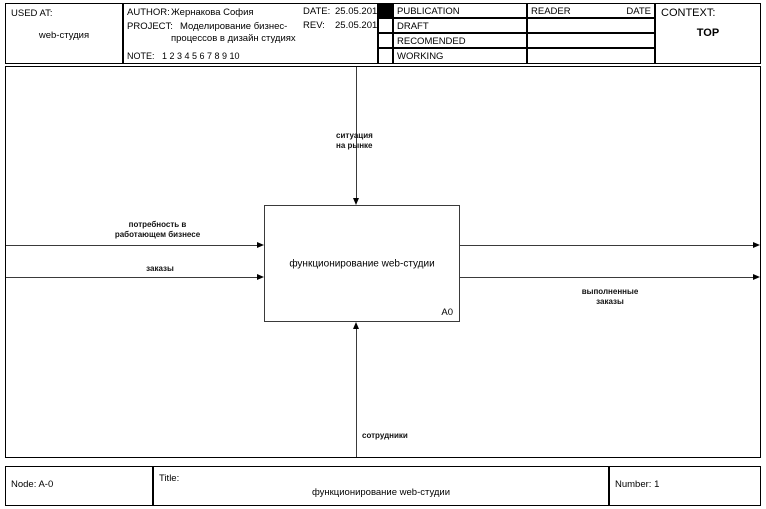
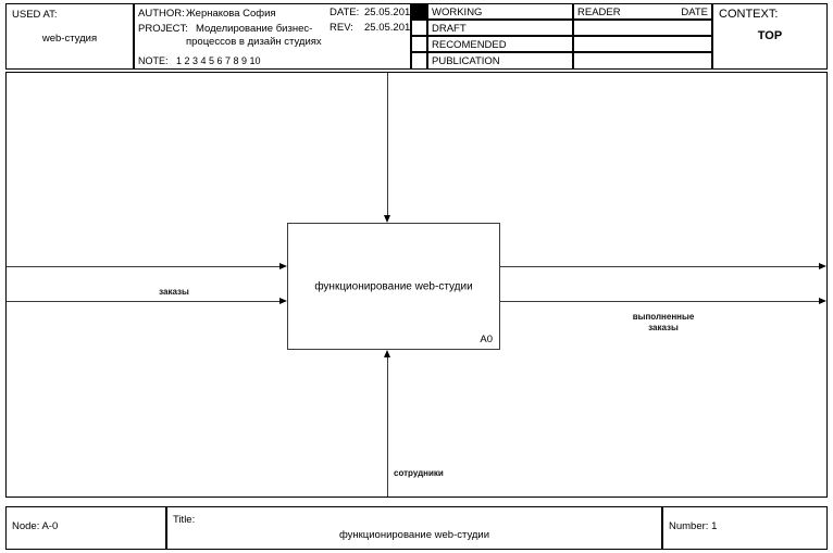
  USED AT:
  web-студия
  AUTHOR:
  Жернакова София
  PROJECT:
  Моделирование бизнес-
  процессов в дизайн студиях
  NOTE:
  1 2 3 4 5 6 7 8 9 10
  DATE:
  25.05.201
  REV:
  25.05.201
- PUBLICATION
+ WORKING
  DRAFT
  RECOMENDED
- WORKING
+ PUBLICATION
  READER
  DATE
  CONTEXT:
  TOP
- ситуация
- на рынке
- потребность в
- работающем бизнесе
  заказы
  функционирование web-студии
  A0
  выполненные
  заказы
  сотрудники
  Node: A-0
  Title:
  функционирование web-студии
  Number: 1
